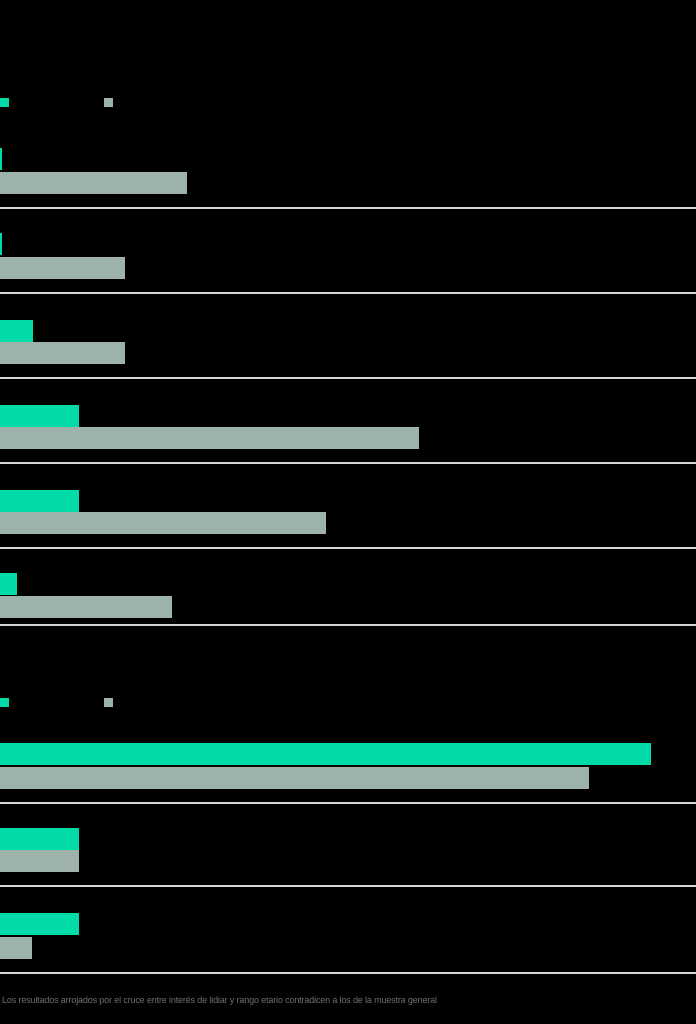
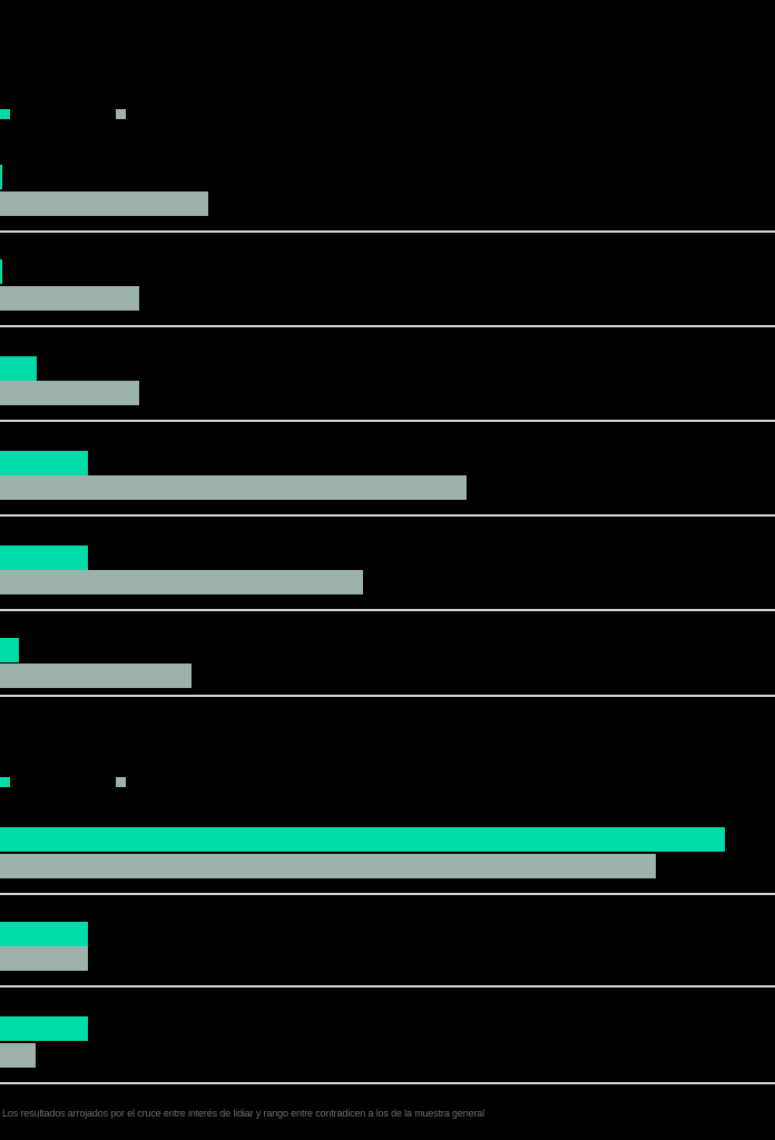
- Los resultados arrojados por el cruce entre interés de lidiar y rango etario contradicen a los de la muestra general
+ Los resultados arrojados por el cruce entre interés de lidiar y rango entre contradicen a los de la muestra general
